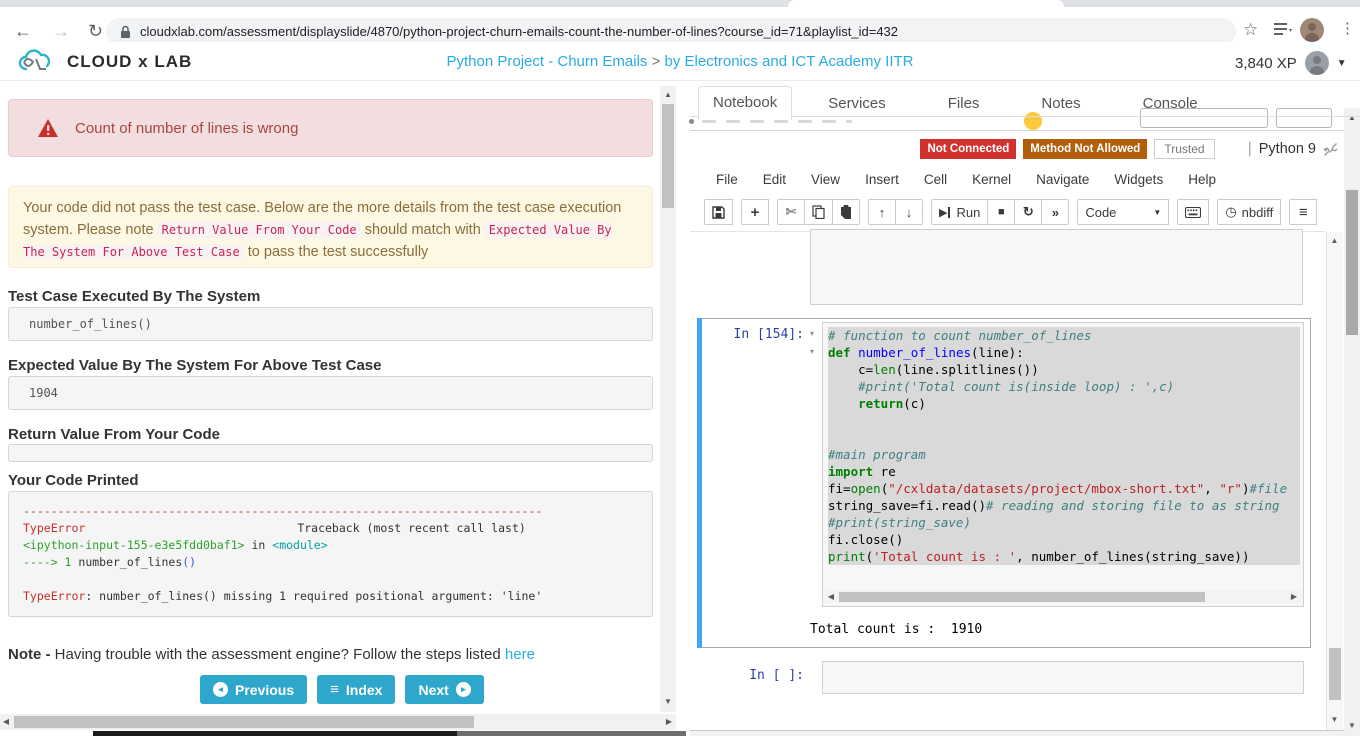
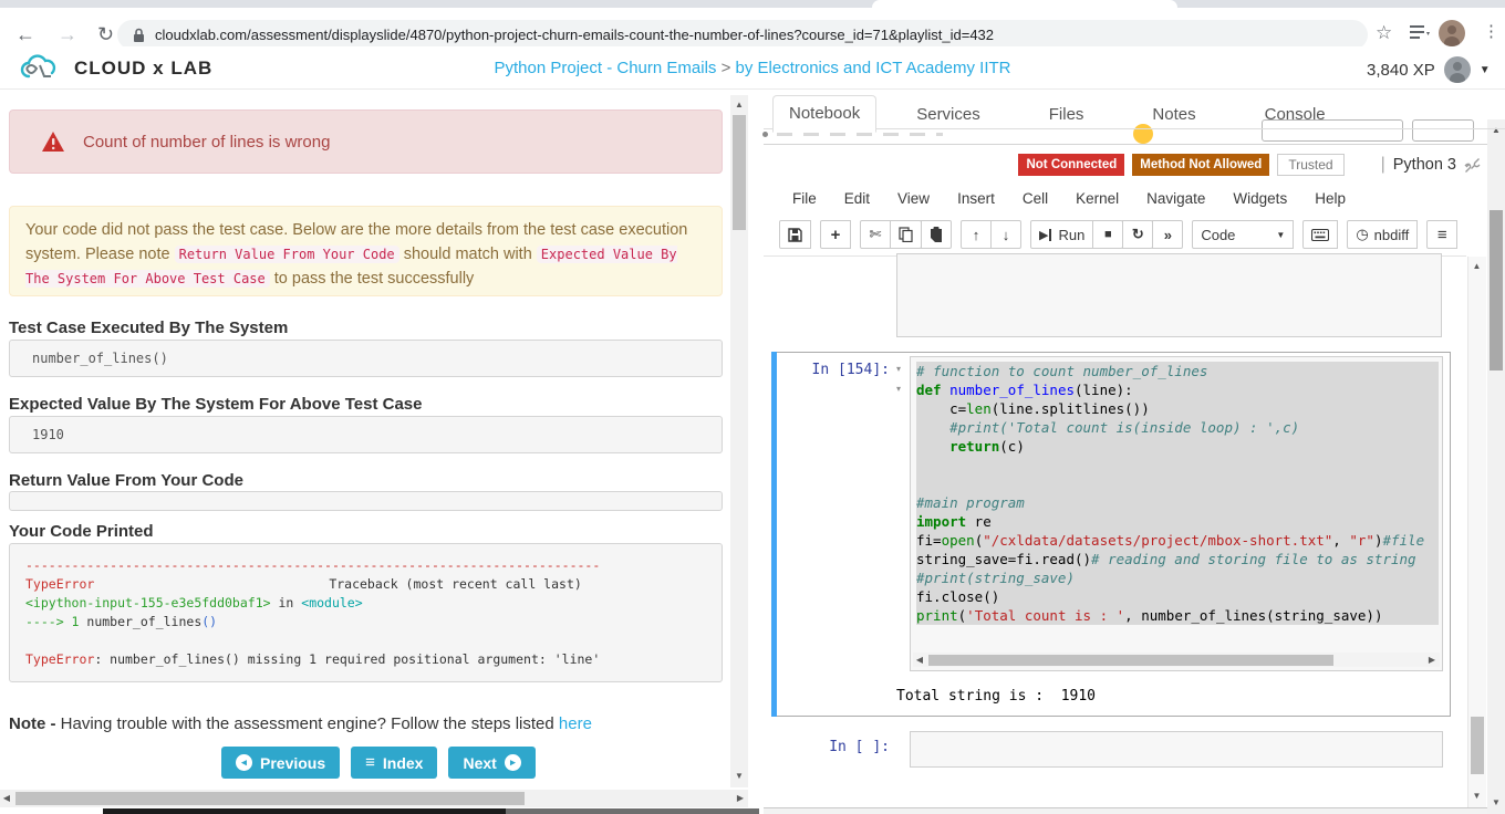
  ←
  →
  ↻
  cloudxlab.com/assessment/displayslide/4870/python-project-churn-emails-count-the-number-of-lines?course_id=71&playlist_id=432
  ☆
  ⋮
  CLOUD x LAB
  Python Project - Churn Emails > by Electronics and ICT Academy IITR
  3,840 XP
  ▼
  Count of number of lines is wrong
  Your code did not pass the test case. Below are the more details from the test case execution system. Please note Return Value From Your Code should match with Expected Value By The System For Above Test Case to pass the test successfully
  Test Case Executed By The System
  number_of_lines()
  Expected Value By The System For Above Test Case
- 1904
+ 1910
  Return Value From Your Code
  Your Code Printed
  ---------------------------------------------------------------------------
  TypeError Traceback (most recent call last)
  <ipython-input-155-e3e5fdd0baf1> in <module>
  ----> 1 number_of_lines()
  TypeError: number_of_lines() missing 1 required positional argument: 'line'
  Note - Having trouble with the assessment engine? Follow the steps listed here
  ◂
  Previous
  ≡
  Index
  Next
  ▸
  ▲
  ▼
  ◀
  ▶
  Notebook
  Services
  Files
  Notes
  Console
  Not Connected
  Method Not Allowed
  Trusted
  |
- Python 9
+ Python 3
  File
  Edit
  View
  Insert
  Cell
  Kernel
  Navigate
  Widgets
  Help
  +
  ✄
  ↑
  ↓
  ▶
  Run
  ■
  ↻
  »
  Code
  ▼
  ◷
  nbdiff
  ≡
  In [154]:
  ▾
  ▾
  # function to count number_of_lines
  def number_of_lines(line):
  c=len(line.splitlines())
  #print('Total count is(inside loop) : ',c)
  return(c)
  #main program
  import re
  fi=open("/cxldata/datasets/project/mbox-short.txt", "r")#file
  string_save=fi.read()# reading and storing file to as string
  #print(string_save)
  fi.close()
  print('Total count is : ', number_of_lines(string_save))
  ◀
  ▶
- Total count is : 1910
+ Total string is : 1910
  In [ ]:
  ▲
  ▼
  ▲
  ▼
